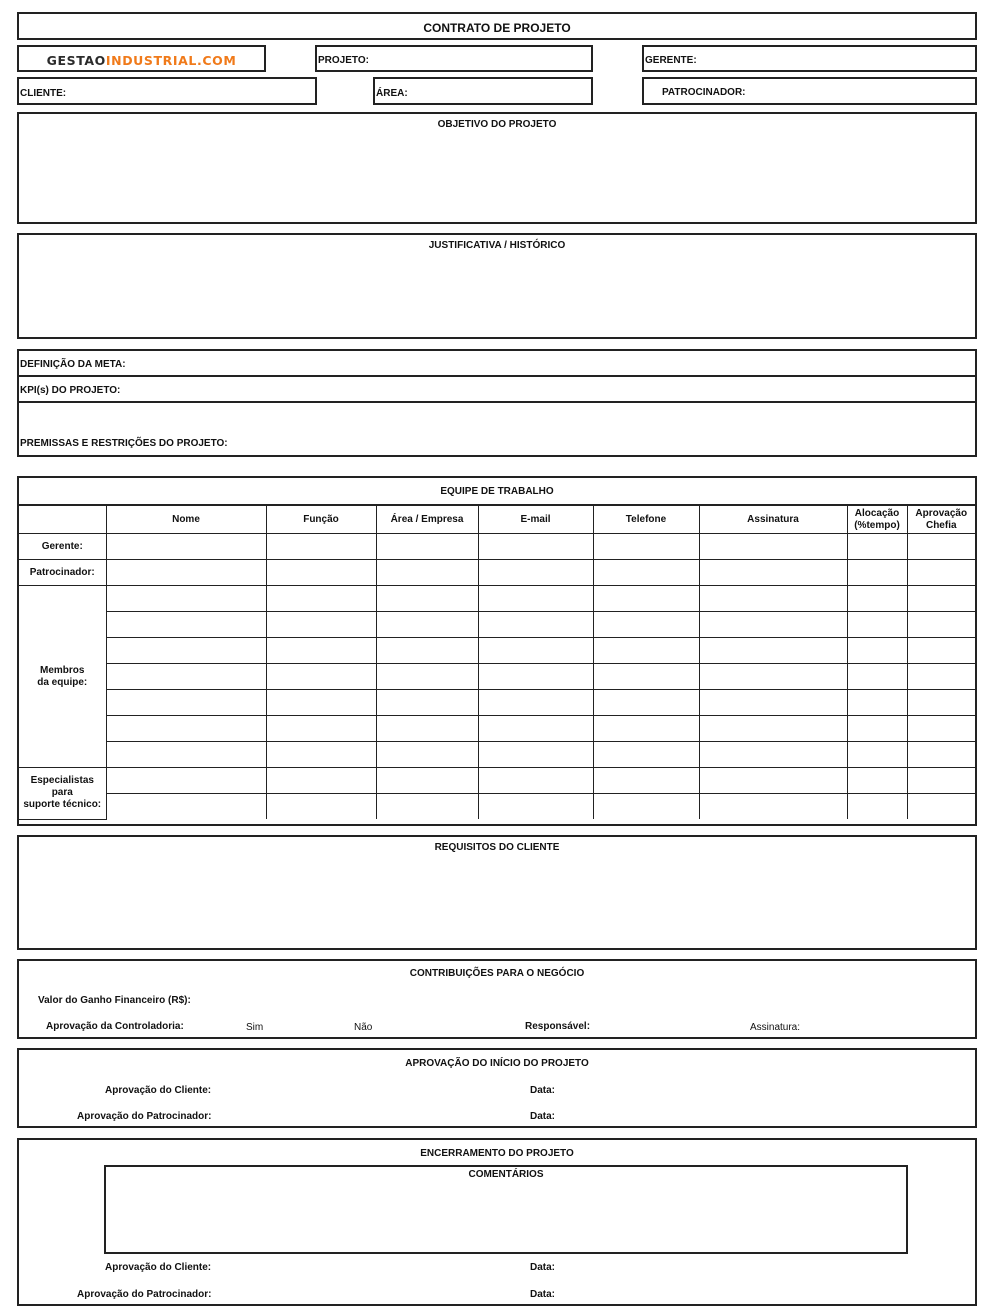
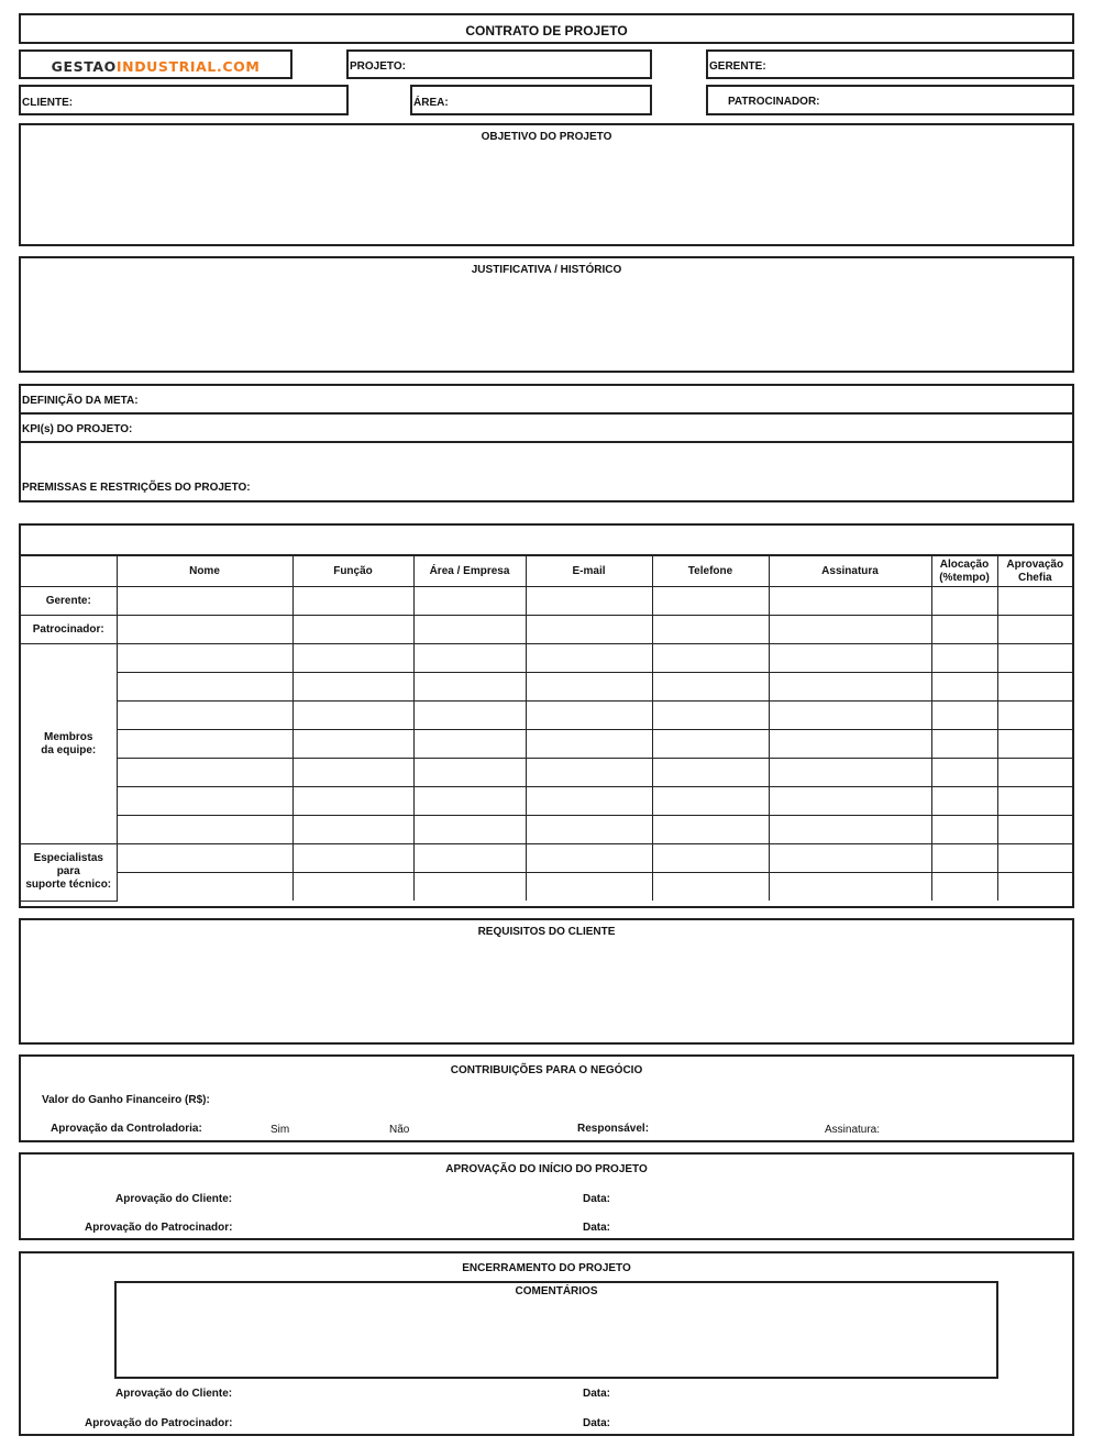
  CONTRATO DE PROJETO
  GESTAOINDUSTRIAL.COM
  PROJETO:
  GERENTE:
  CLIENTE:
  ÁREA:
  PATROCINADOR:
  OBJETIVO DO PROJETO
  JUSTIFICATIVA / HISTÓRICO
  DEFINIÇÃO DA META:
  KPI(s) DO PROJETO:
  PREMISSAS E RESTRIÇÕES DO PROJETO:
- EQUIPE DE TRABALHO
  	Nome	Função	Área / Empresa	E-mail	Telefone	Assinatura	Alocação(%tempo)	AprovaçãoChefia
  Gerente:
  Patrocinador:
  Membrosda equipe:
  Especialistasparasuporte técnico:
  REQUISITOS DO CLIENTE
  CONTRIBUIÇÕES PARA O NEGÓCIO
  Valor do Ganho Financeiro (R$):
  Aprovação da Controladoria:
  Sim
  Não
  Responsável:
  Assinatura:
  APROVAÇÃO DO INÍCIO DO PROJETO
  Aprovação do Cliente:
  Data:
  Aprovação do Patrocinador:
  Data:
  ENCERRAMENTO DO PROJETO
  COMENTÁRIOS
  Aprovação do Cliente:
  Data:
  Aprovação do Patrocinador:
  Data:
